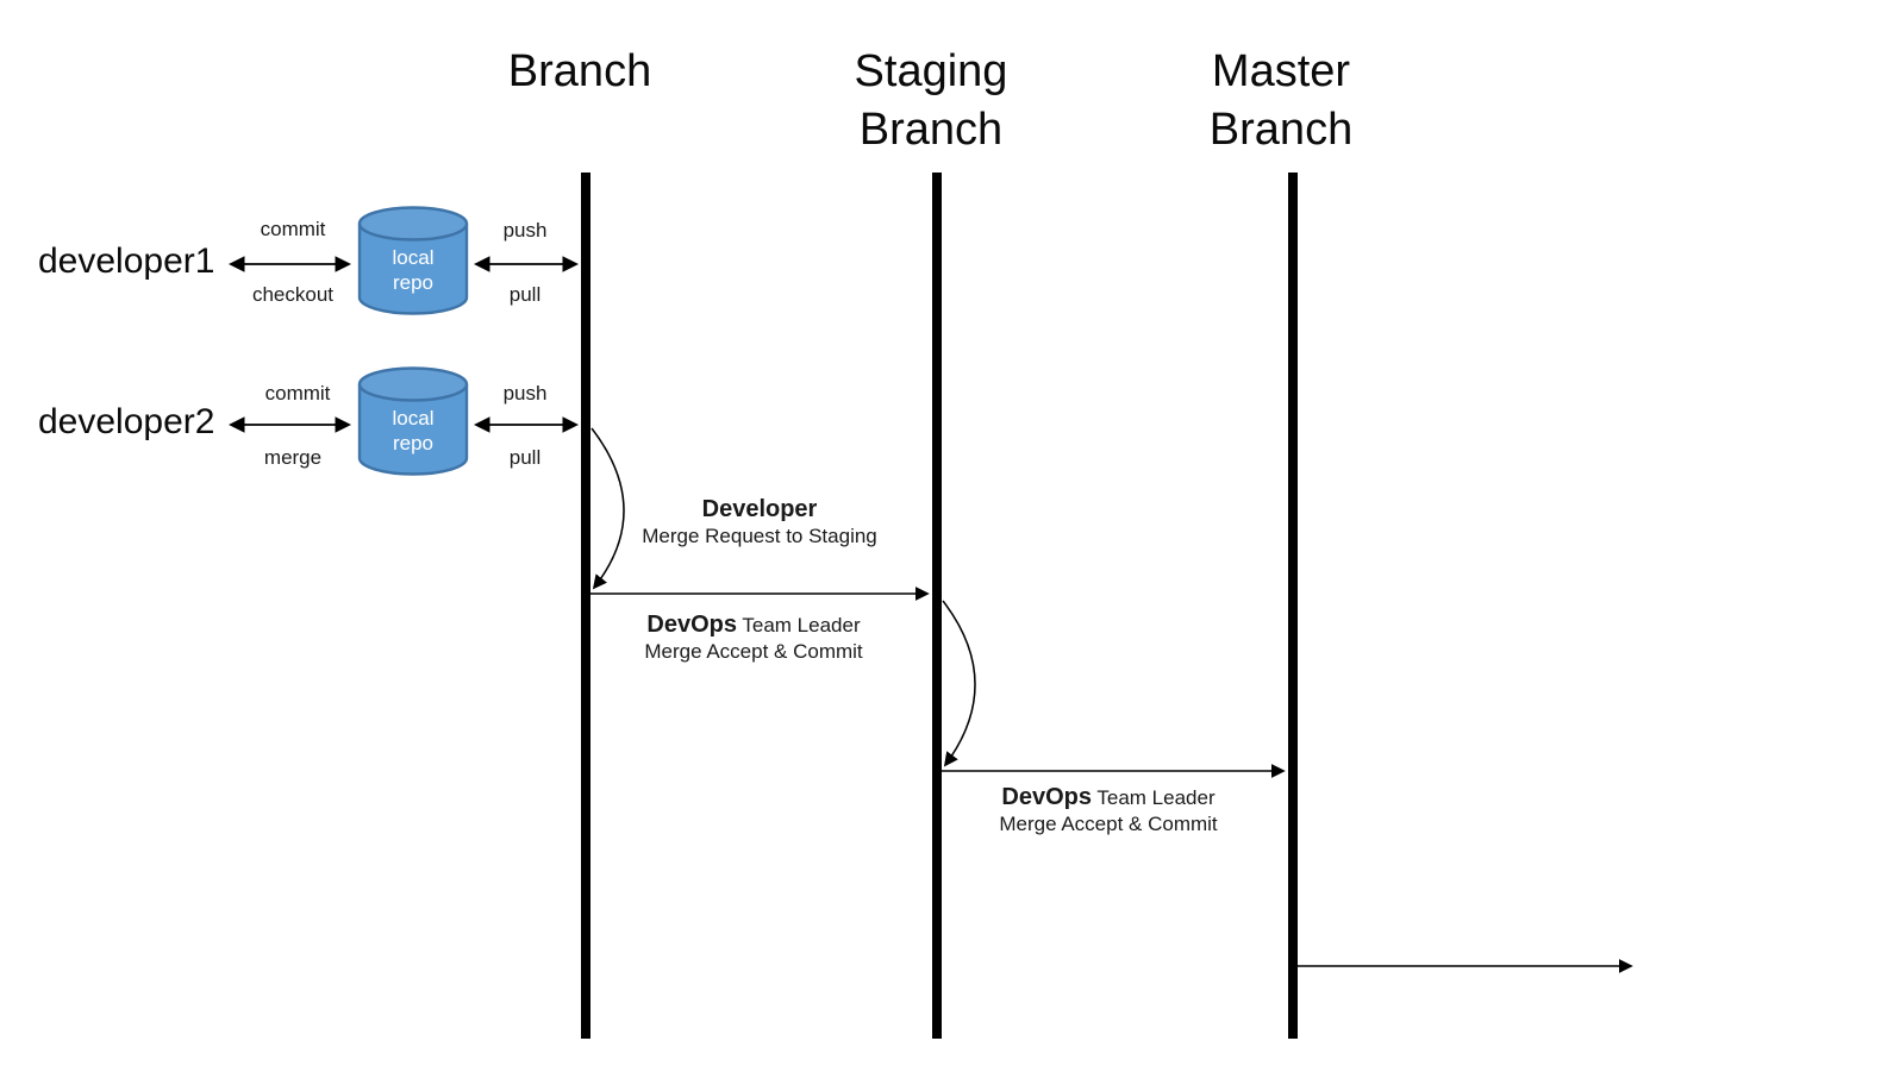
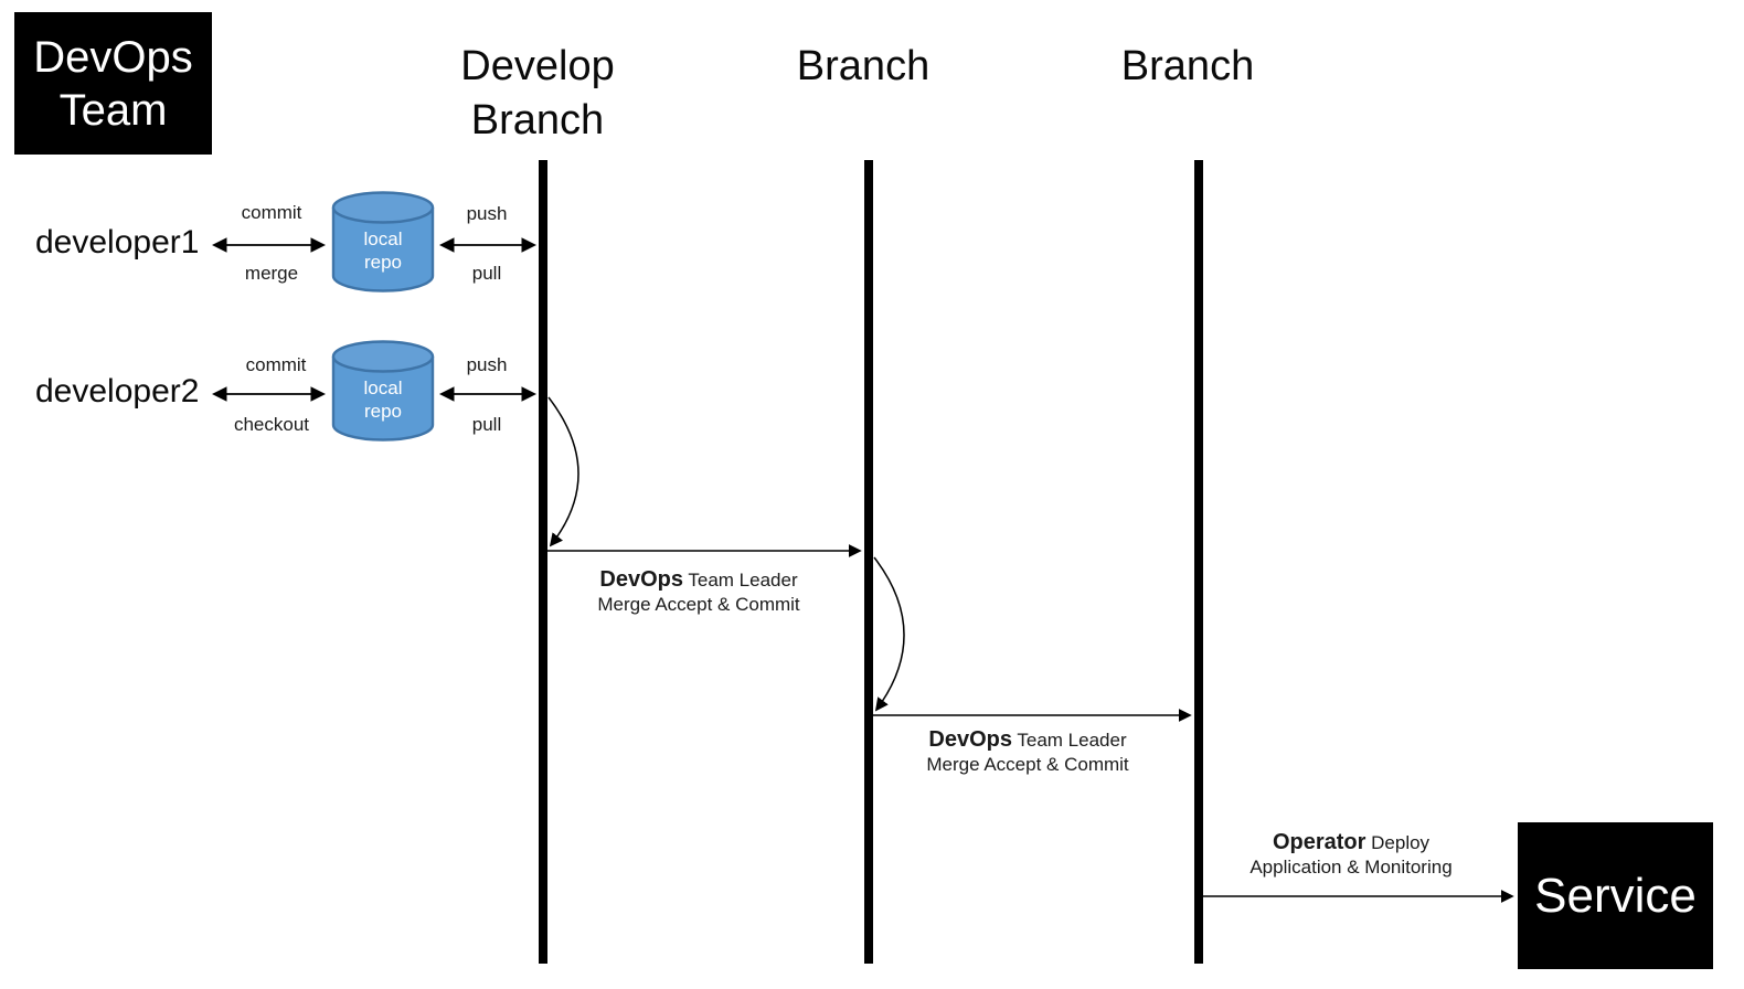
+ DevOps
+ Team
+ Develop
  Branch
- Staging
  Branch
- Master
  Branch
  developer1
  developer2
  commit
- checkout
+ merge
  push
  pull
  commit
- merge
+ checkout
  push
  pull
  local
  repo
  local
  repo
- Developer
- Merge Request to Staging
  DevOps Team Leader
  Merge Accept & Commit
  DevOps Team Leader
  Merge Accept & Commit
+ Operator Deploy
+ Application & Monitoring
+ Service
